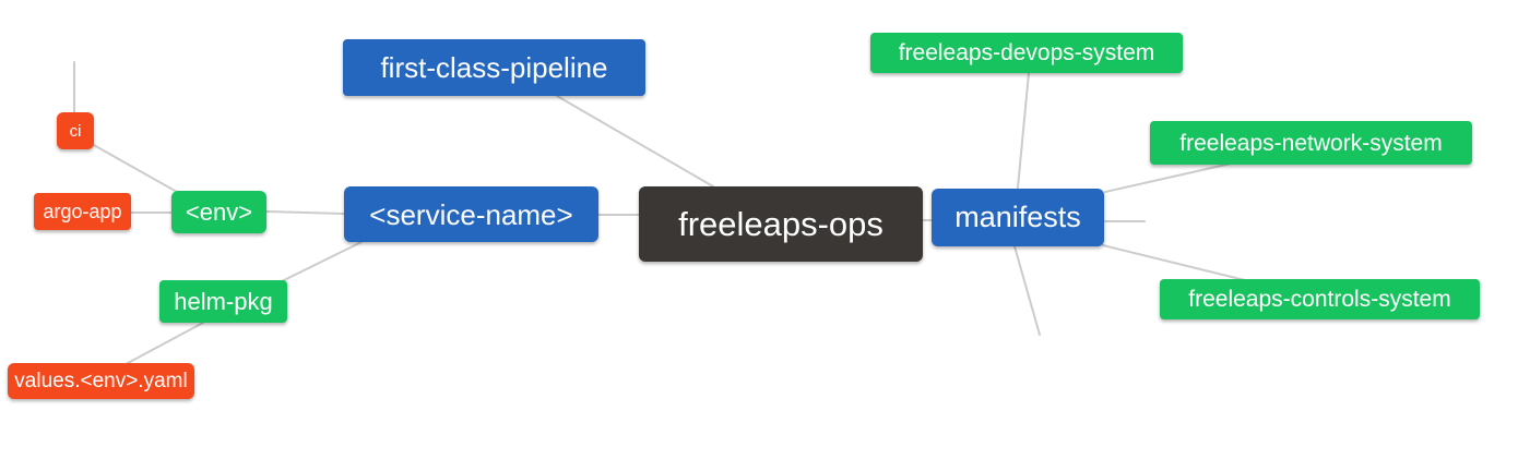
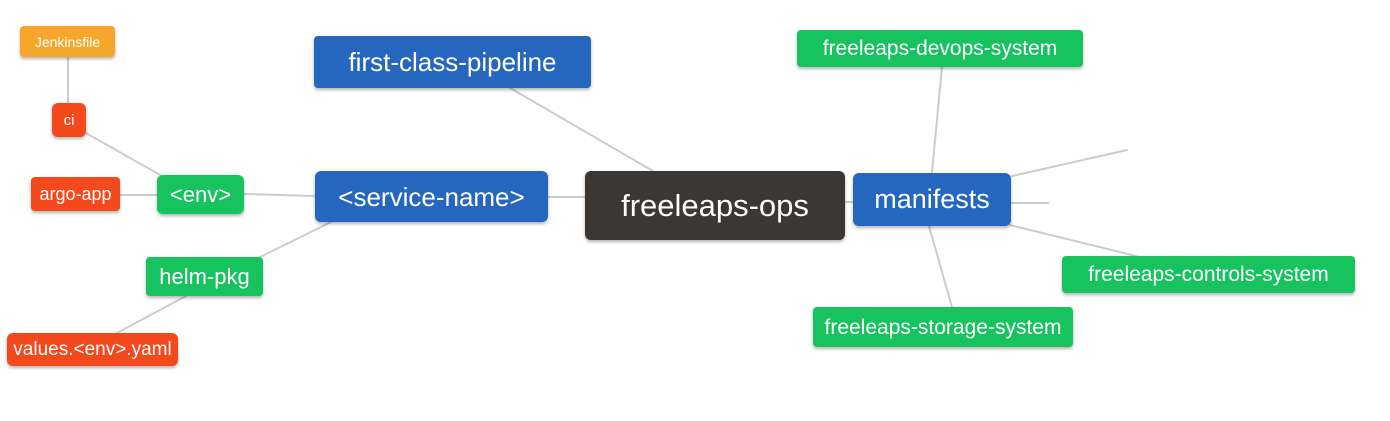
+ Jenkinsfile
  ci
  argo-app
  <env>
  helm-pkg
  values.<env>.yaml
  first-class-pipeline
  <service-name>
  freeleaps-ops
  manifests
  freeleaps-devops-system
- freeleaps-network-system
  freeleaps-controls-system
+ freeleaps-storage-system
